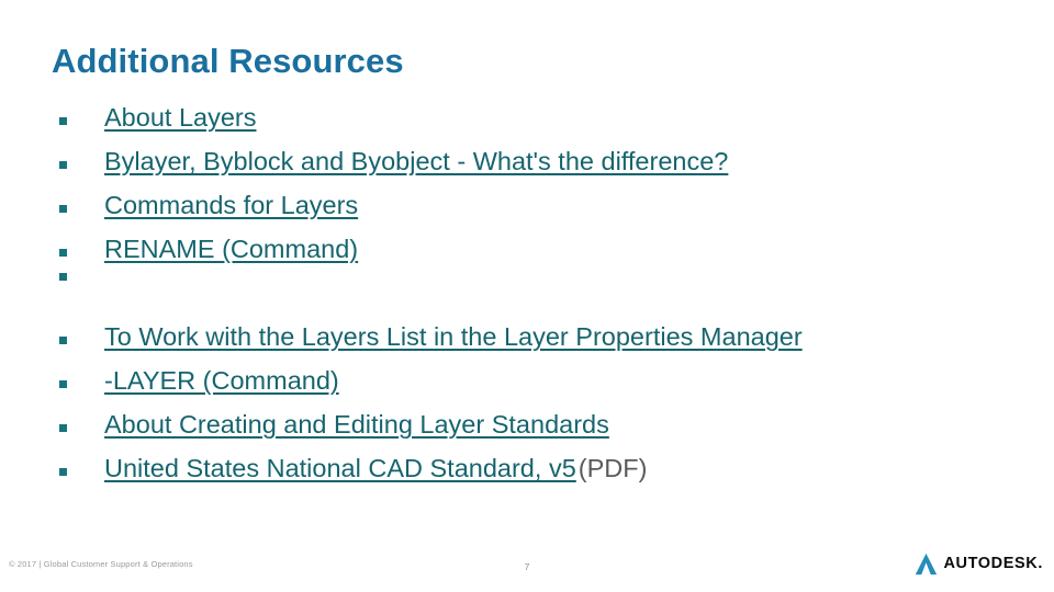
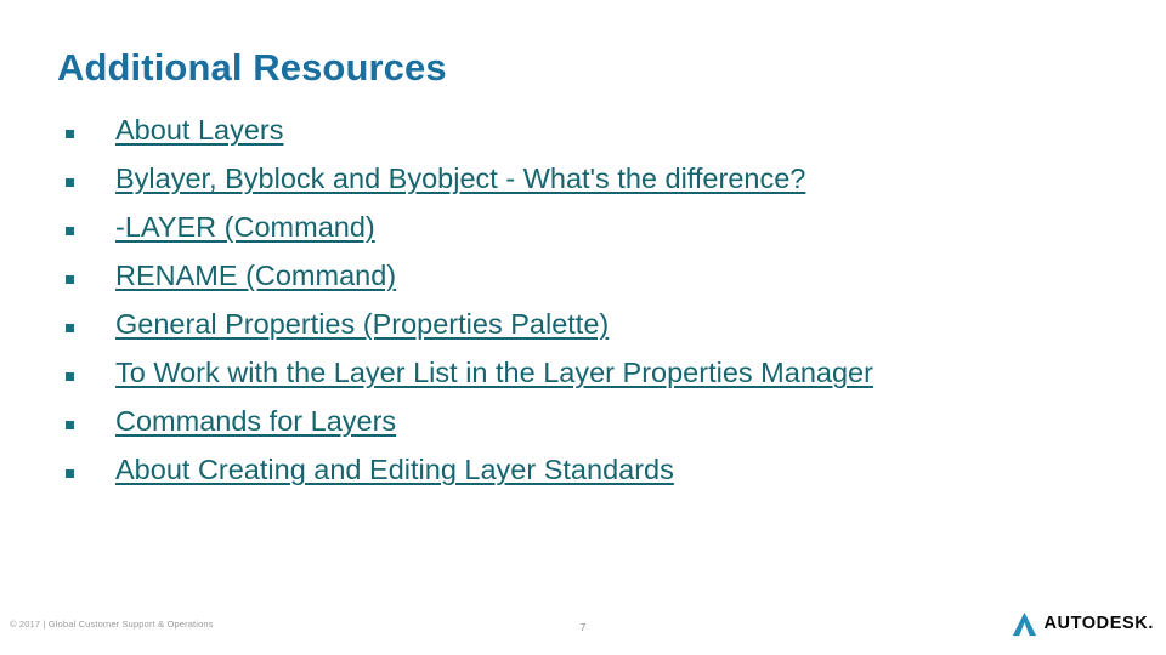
  Additional Resources
  About Layers
  Bylayer, Byblock and Byobject - What's the difference?
- Commands for Layers
+ -LAYER (Command)
  RENAME (Command)
+ General Properties (Properties Palette)
- To Work with the Layers List in the Layer Properties Manager
+ To Work with the Layer List in the Layer Properties Manager
- -LAYER (Command)
+ Commands for Layers
  About Creating and Editing Layer Standards
- United States National CAD Standard, v5(PDF)
  © 2017 | Global Customer Support & Operations
  7
  AUTODESK.
